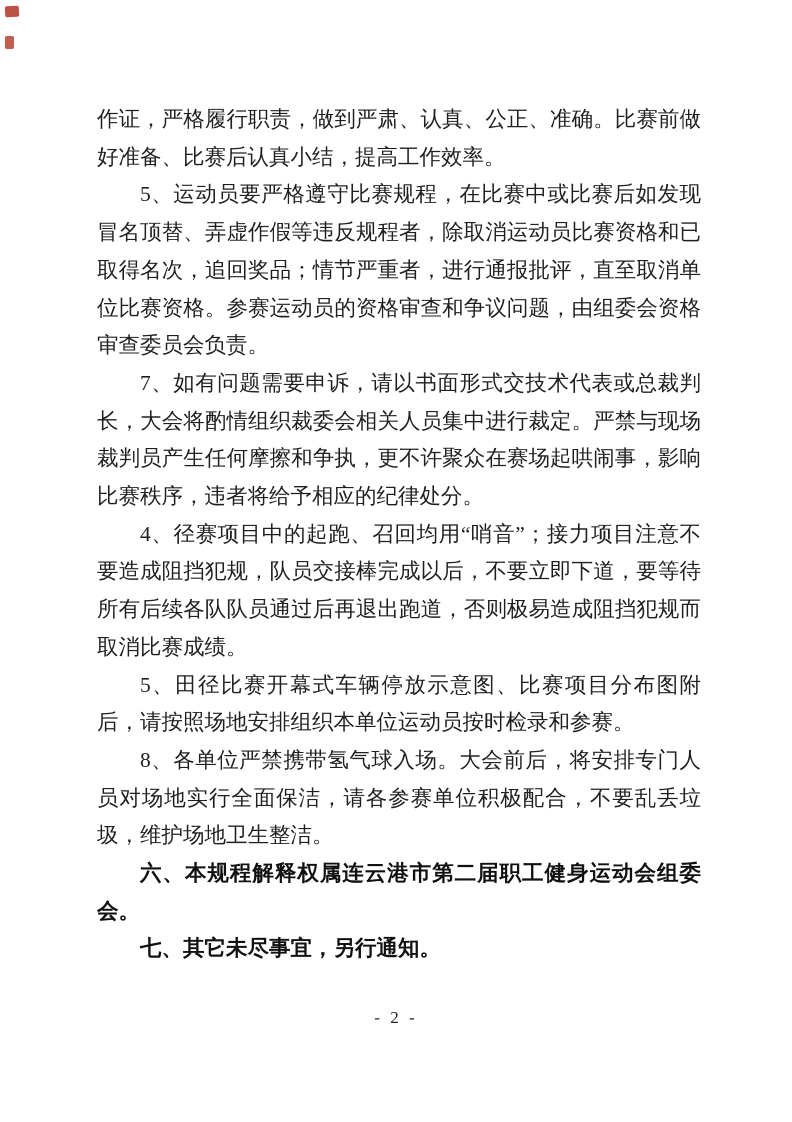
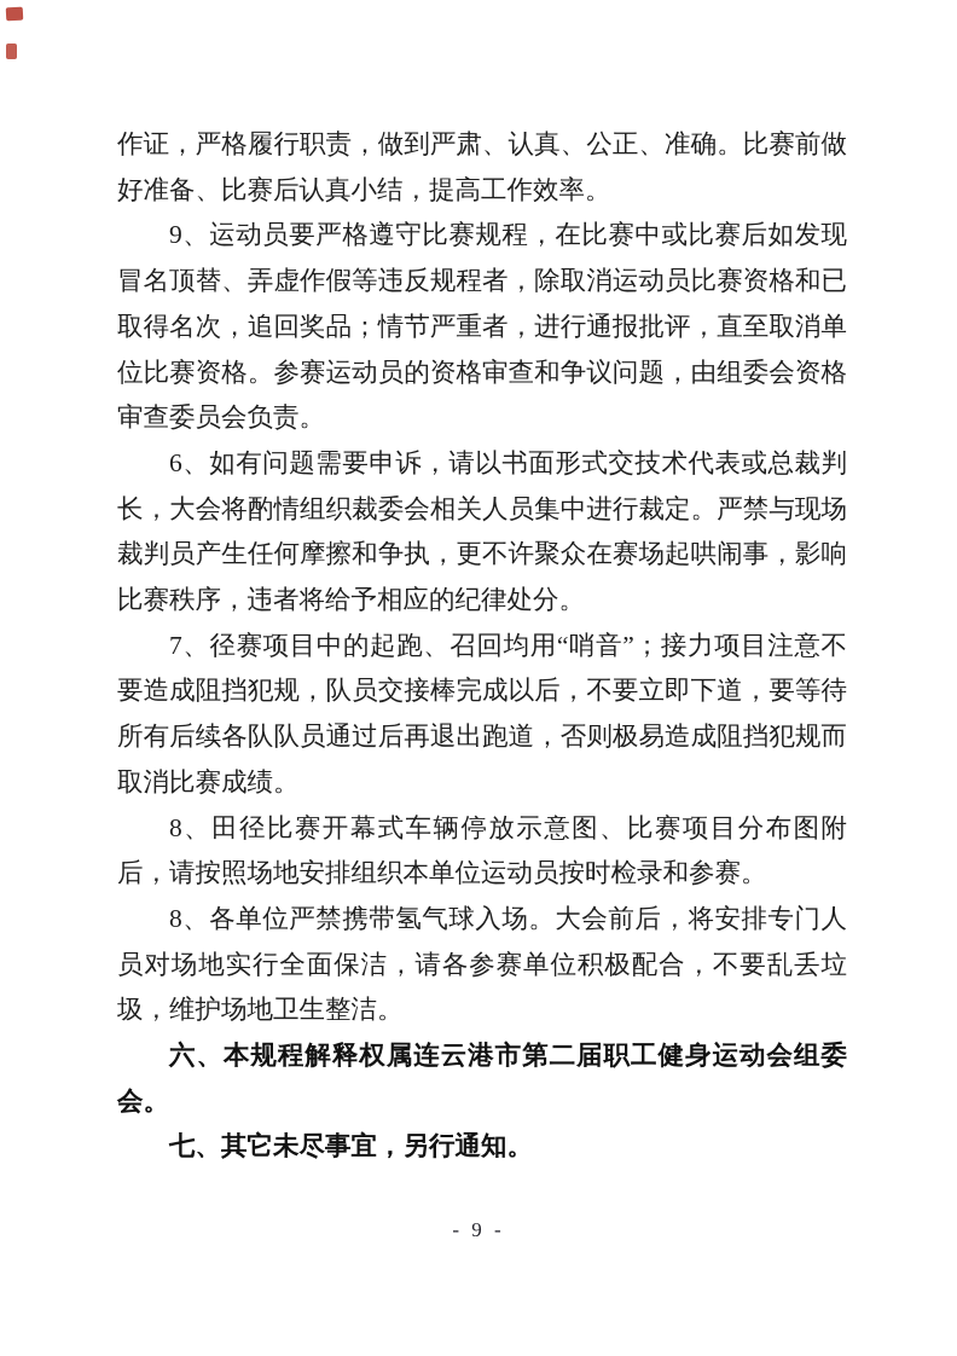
  作证，严格履行职责，做到严肃、认真、公正、准确。比赛前做好准备、比赛后认真小结，提高工作效率。
- 5、运动员要严格遵守比赛规程，在比赛中或比赛后如发现冒名顶替、弄虚作假等违反规程者，除取消运动员比赛资格和已取得名次，追回奖品；情节严重者，进行通报批评，直至取消单位比赛资格。参赛运动员的资格审查和争议问题，由组委会资格审查委员会负责。
+ 9、运动员要严格遵守比赛规程，在比赛中或比赛后如发现冒名顶替、弄虚作假等违反规程者，除取消运动员比赛资格和已取得名次，追回奖品；情节严重者，进行通报批评，直至取消单位比赛资格。参赛运动员的资格审查和争议问题，由组委会资格审查委员会负责。
- 7、如有问题需要申诉，请以书面形式交技术代表或总裁判长，大会将酌情组织裁委会相关人员集中进行裁定。严禁与现场裁判员产生任何摩擦和争执，更不许聚众在赛场起哄闹事，影响比赛秩序，违者将给予相应的纪律处分。
+ 6、如有问题需要申诉，请以书面形式交技术代表或总裁判长，大会将酌情组织裁委会相关人员集中进行裁定。严禁与现场裁判员产生任何摩擦和争执，更不许聚众在赛场起哄闹事，影响比赛秩序，违者将给予相应的纪律处分。
- 4、径赛项目中的起跑、召回均用“哨音”；接力项目注意不要造成阻挡犯规，队员交接棒完成以后，不要立即下道，要等待所有后续各队队员通过后再退出跑道，否则极易造成阻挡犯规而取消比赛成绩。
+ 7、径赛项目中的起跑、召回均用“哨音”；接力项目注意不要造成阻挡犯规，队员交接棒完成以后，不要立即下道，要等待所有后续各队队员通过后再退出跑道，否则极易造成阻挡犯规而取消比赛成绩。
- 5、田径比赛开幕式车辆停放示意图、比赛项目分布图附后，请按照场地安排组织本单位运动员按时检录和参赛。
+ 8、田径比赛开幕式车辆停放示意图、比赛项目分布图附后，请按照场地安排组织本单位运动员按时检录和参赛。
  8、各单位严禁携带氢气球入场。大会前后，将安排专门人员对场地实行全面保洁，请各参赛单位积极配合，不要乱丢垃圾，维护场地卫生整洁。
  六、本规程解释权属连云港市第二届职工健身运动会组委会。
  七、其它未尽事宜，另行通知。
- - 2 -
+ - 9 -
